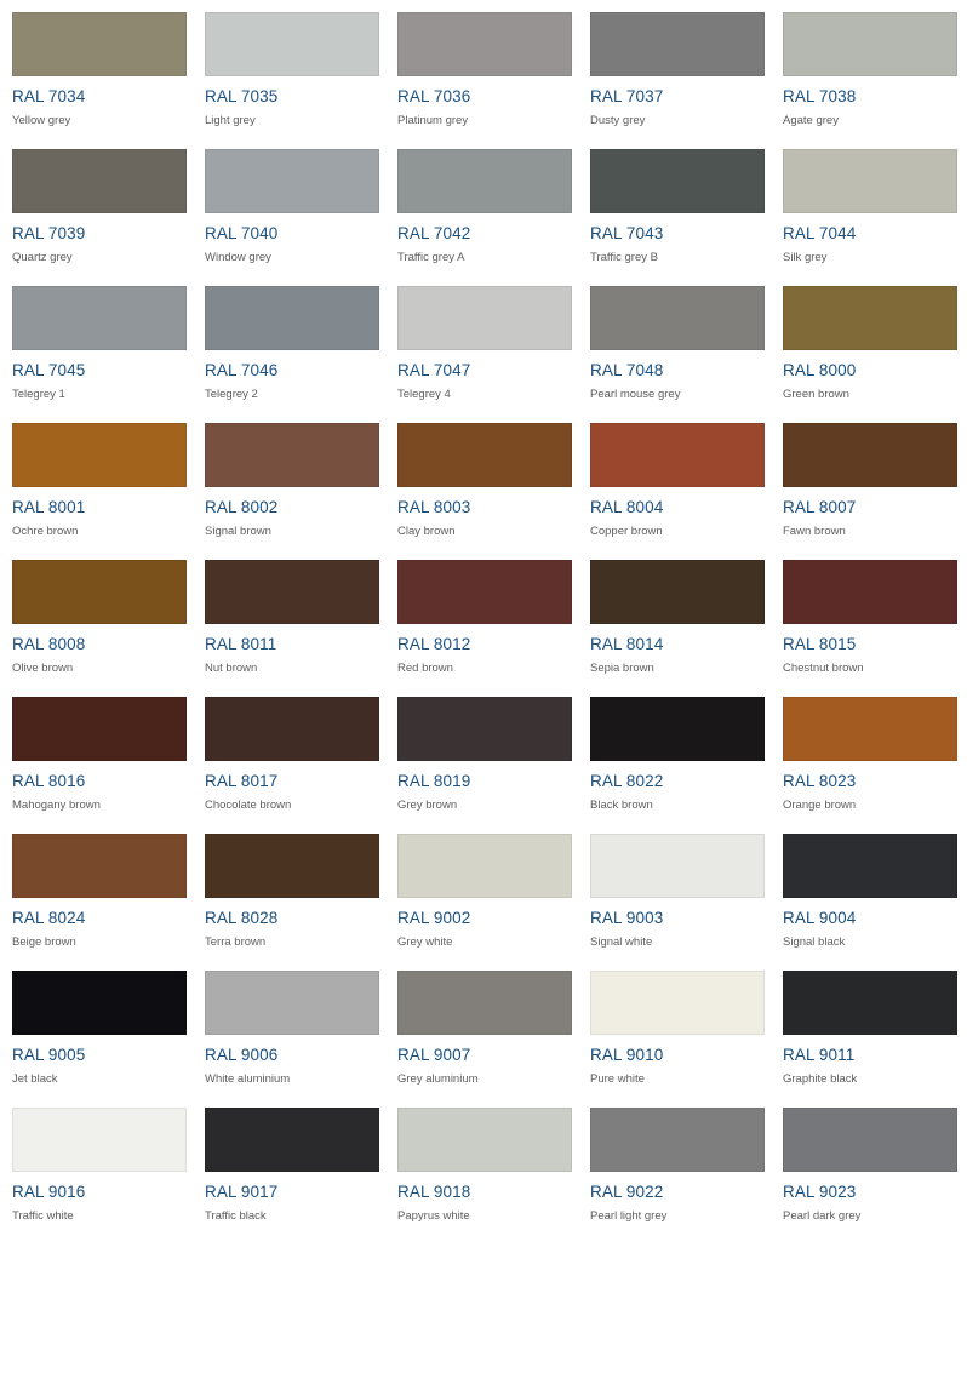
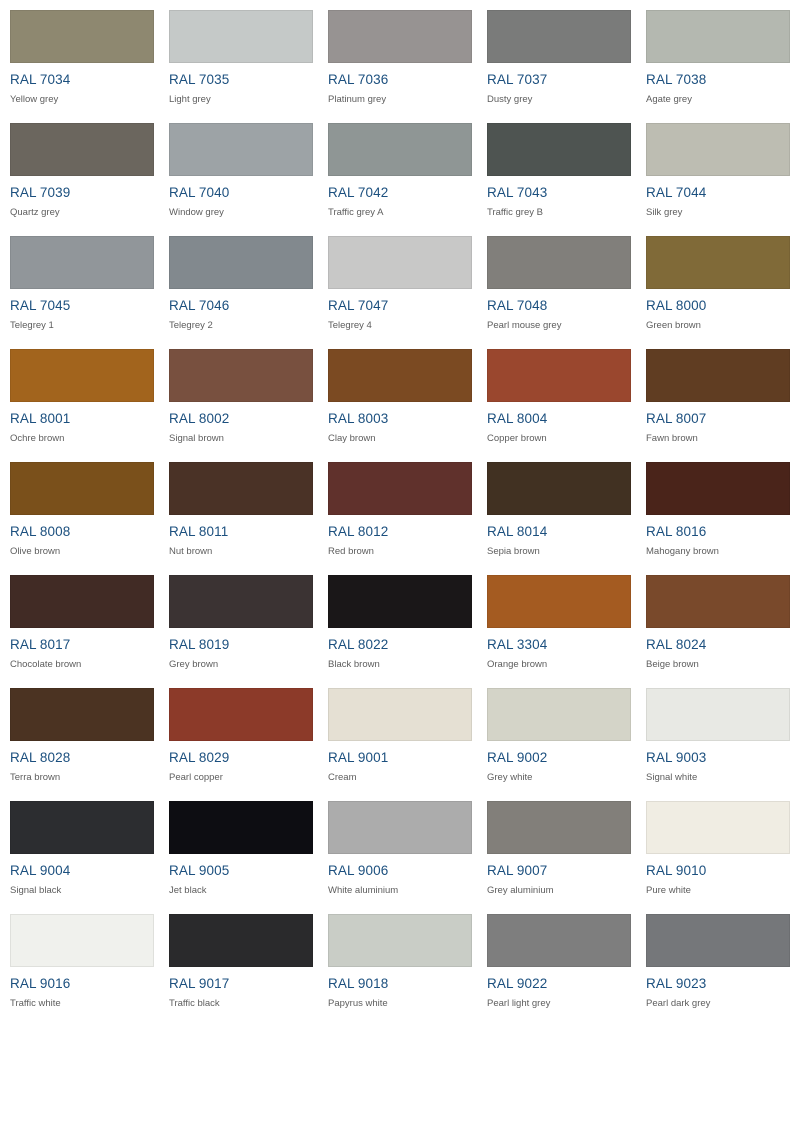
  RAL 7034
  Yellow grey
  RAL 7035
  Light grey
  RAL 7036
  Platinum grey
  RAL 7037
  Dusty grey
  RAL 7038
  Agate grey
  RAL 7039
  Quartz grey
  RAL 7040
  Window grey
  RAL 7042
  Traffic grey A
  RAL 7043
  Traffic grey B
  RAL 7044
  Silk grey
  RAL 7045
  Telegrey 1
  RAL 7046
  Telegrey 2
  RAL 7047
  Telegrey 4
  RAL 7048
  Pearl mouse grey
  RAL 8000
  Green brown
  RAL 8001
  Ochre brown
  RAL 8002
  Signal brown
  RAL 8003
  Clay brown
  RAL 8004
  Copper brown
  RAL 8007
  Fawn brown
  RAL 8008
  Olive brown
  RAL 8011
  Nut brown
  RAL 8012
  Red brown
  RAL 8014
  Sepia brown
- RAL 8015
- Chestnut brown
  RAL 8016
  Mahogany brown
  RAL 8017
  Chocolate brown
  RAL 8019
  Grey brown
  RAL 8022
  Black brown
- RAL 8023
+ RAL 3304
  Orange brown
  RAL 8024
  Beige brown
  RAL 8028
  Terra brown
+ RAL 8029
+ Pearl copper
+ RAL 9001
+ Cream
  RAL 9002
  Grey white
  RAL 9003
  Signal white
  RAL 9004
  Signal black
  RAL 9005
  Jet black
  RAL 9006
  White aluminium
  RAL 9007
  Grey aluminium
  RAL 9010
  Pure white
- RAL 9011
- Graphite black
  RAL 9016
  Traffic white
  RAL 9017
  Traffic black
  RAL 9018
  Papyrus white
  RAL 9022
  Pearl light grey
  RAL 9023
  Pearl dark grey
